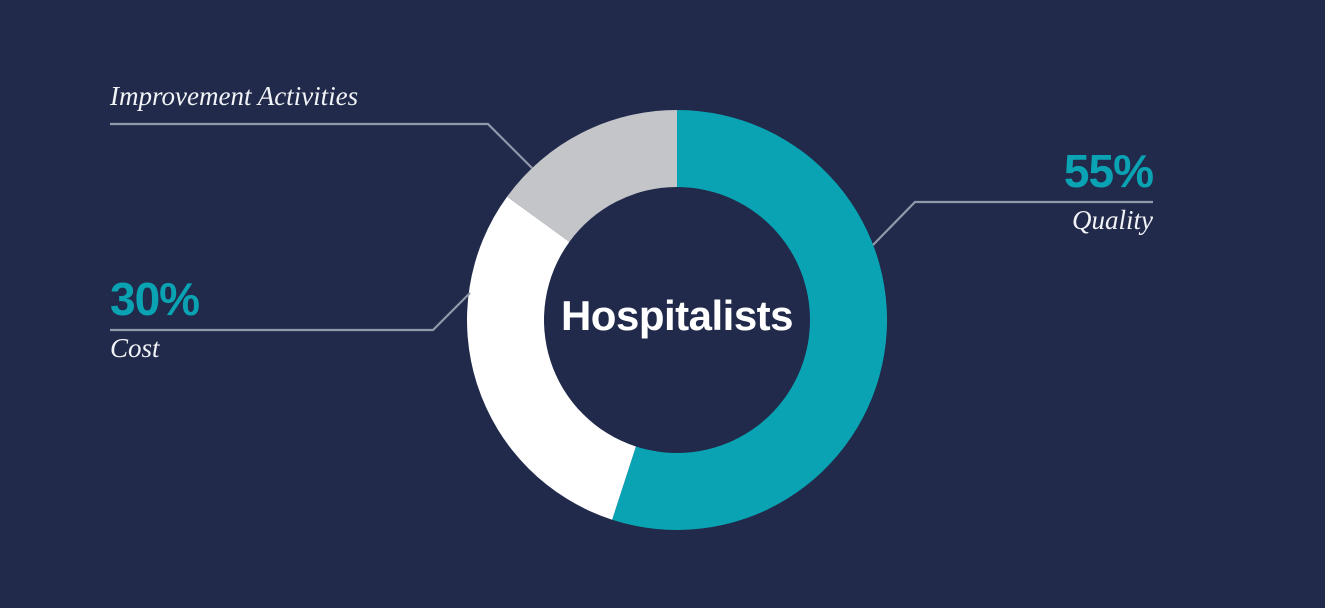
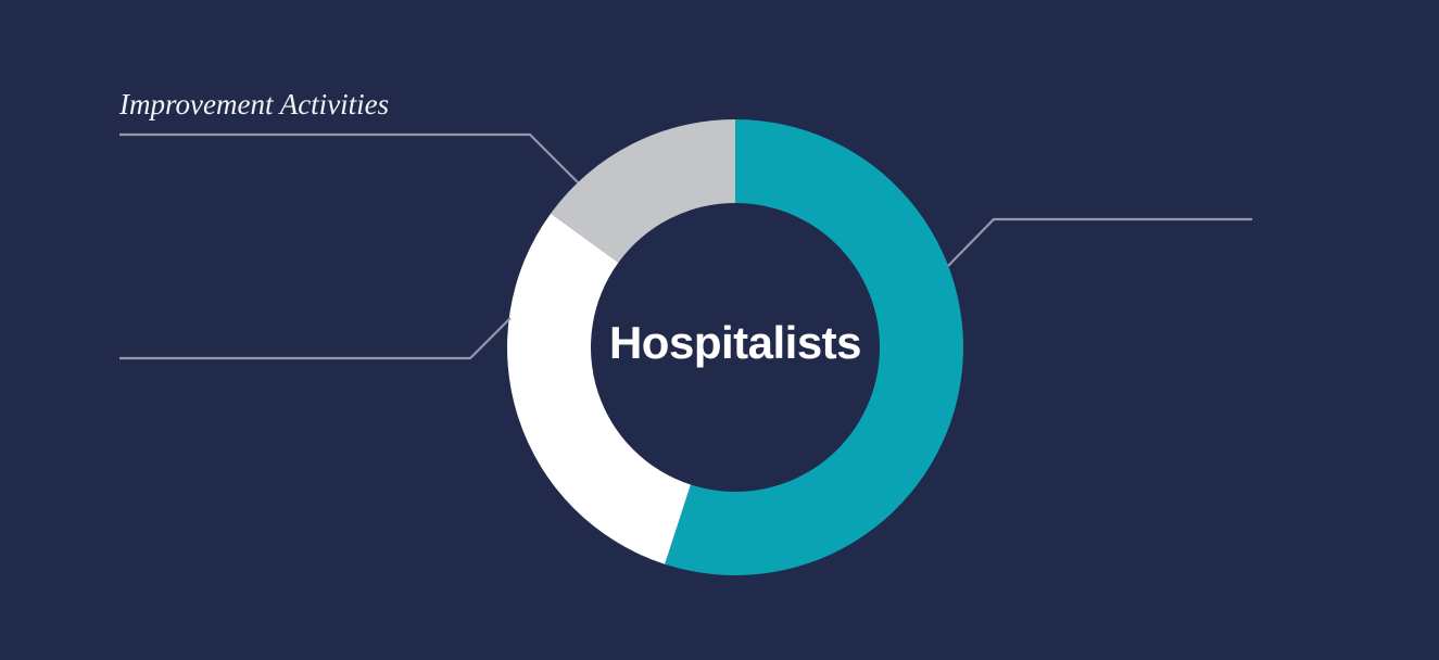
  Hospitalists
  Improvement Activities
- 30%
- Cost
- 55%
- Quality
